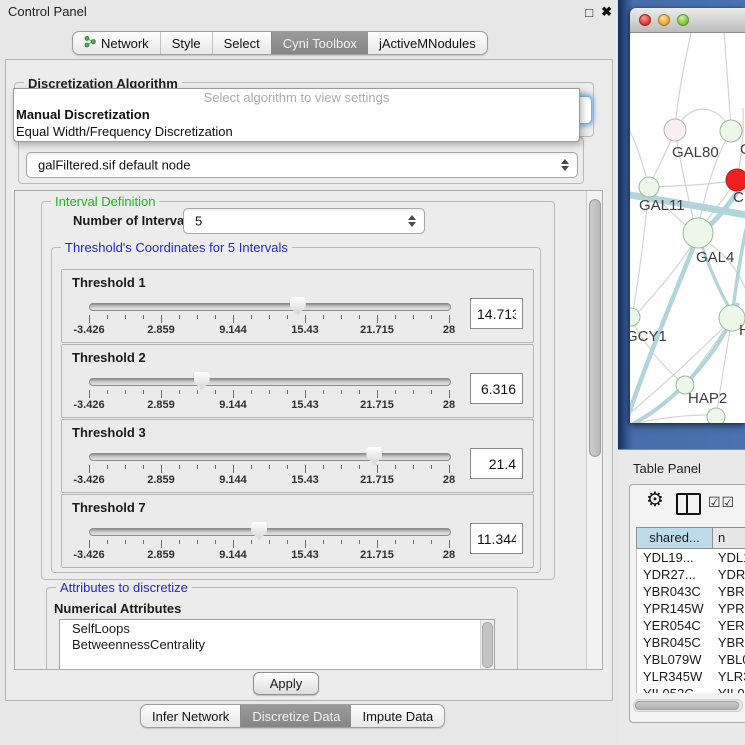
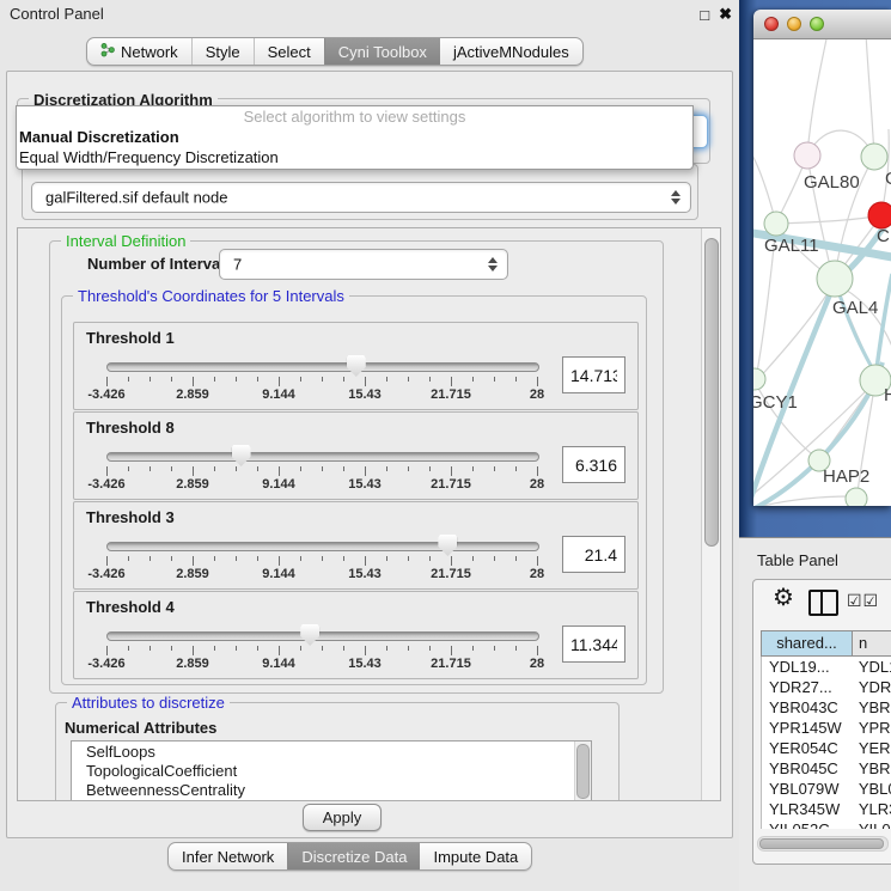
  Control Panel
  □
  ✖
  Network
  Style
  Select
  Cyni Toolbox
  jActiveMNodules
  Discretization Algorithm
  Select algorithm to view settings
  Manual Discretization
  Equal Width/Frequency Discretization
  galFiltered.sif default node
  Interval Definition
  Number of Interva
- 5
+ 7
  Threshold's Coordinates for 5 Intervals
  Threshold 1
  -3.426
  2.859
  9.144
  15.43
  21.715
  28
  14.713
- Threshold 2
+ Threshold 8
  -3.426
  2.859
  9.144
  15.43
  21.715
  28
  6.316
  Threshold 3
  -3.426
  2.859
  9.144
  15.43
  21.715
  28
  21.4
- Threshold 7
+ Threshold 4
  -3.426
  2.859
  9.144
  15.43
  21.715
  28
  11.344
  Attributes to discretize
  Numerical Attributes
  SelfLoops
+ TopologicalCoefficient
  BetweennessCentrality
  Apply
  Infer Network
  Discretize Data
  Impute Data
  GAL80
  C
  GAL11
  GAL4
  GCY1
  H
  HAP2
  Table Panel
  ⚙
  ☑☑
  shared...
  n
  YDL19...
  YDL
  YDR27...
  YDR
  YBR043C
  YBR
  YPR145W
  YPR
  YER054C
  YER
  YBR045C
  YBR
  YBL079W
  YBL
  YLR345W
  YLR
